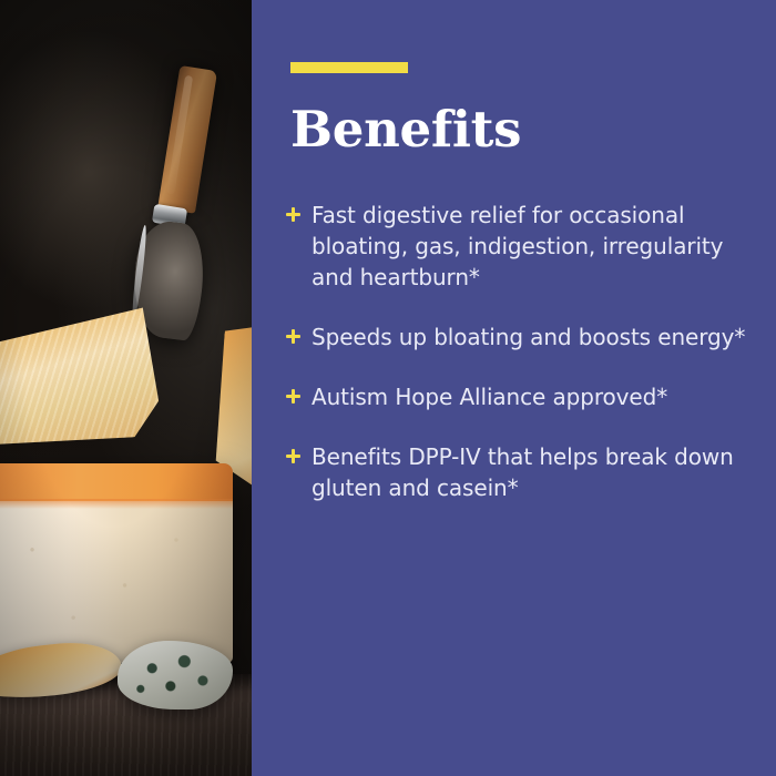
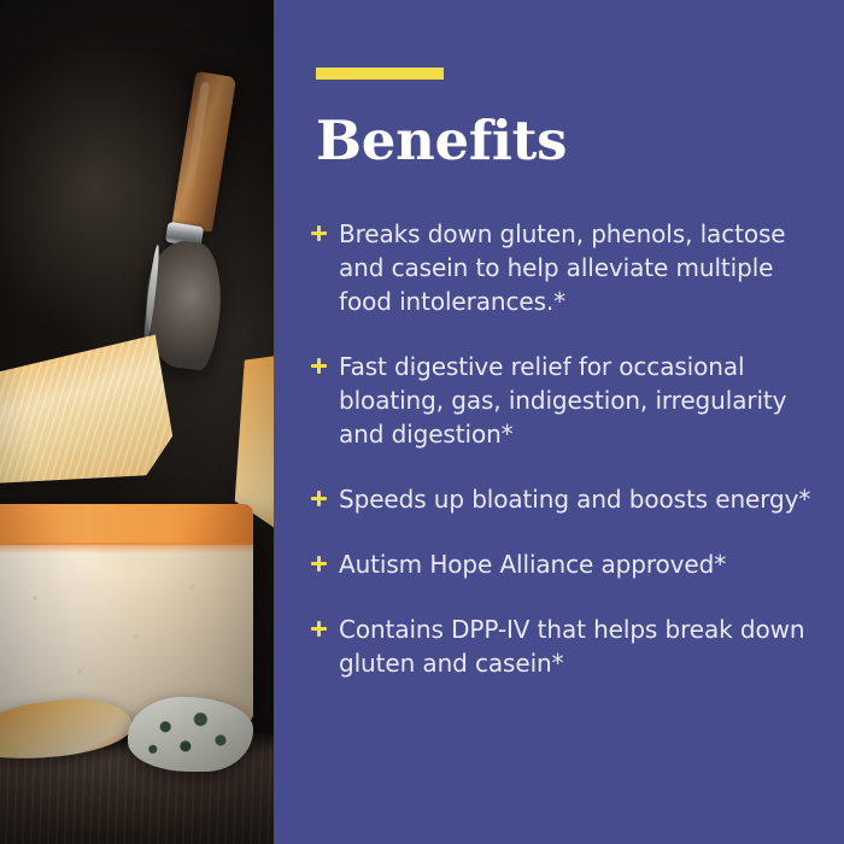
  Benefits
+ Breaks down gluten, phenols, lactose and casein to help alleviate multiple food intolerances.*
- Fast digestive relief for occasional bloating, gas, indigestion, irregularity and heartburn*
+ Fast digestive relief for occasional bloating, gas, indigestion, irregularity and digestion*
  Speeds up bloating and boosts energy*
  Autism Hope Alliance approved*
- Benefits DPP-IV that helps break down gluten and casein*
+ Contains DPP-IV that helps break down gluten and casein*
